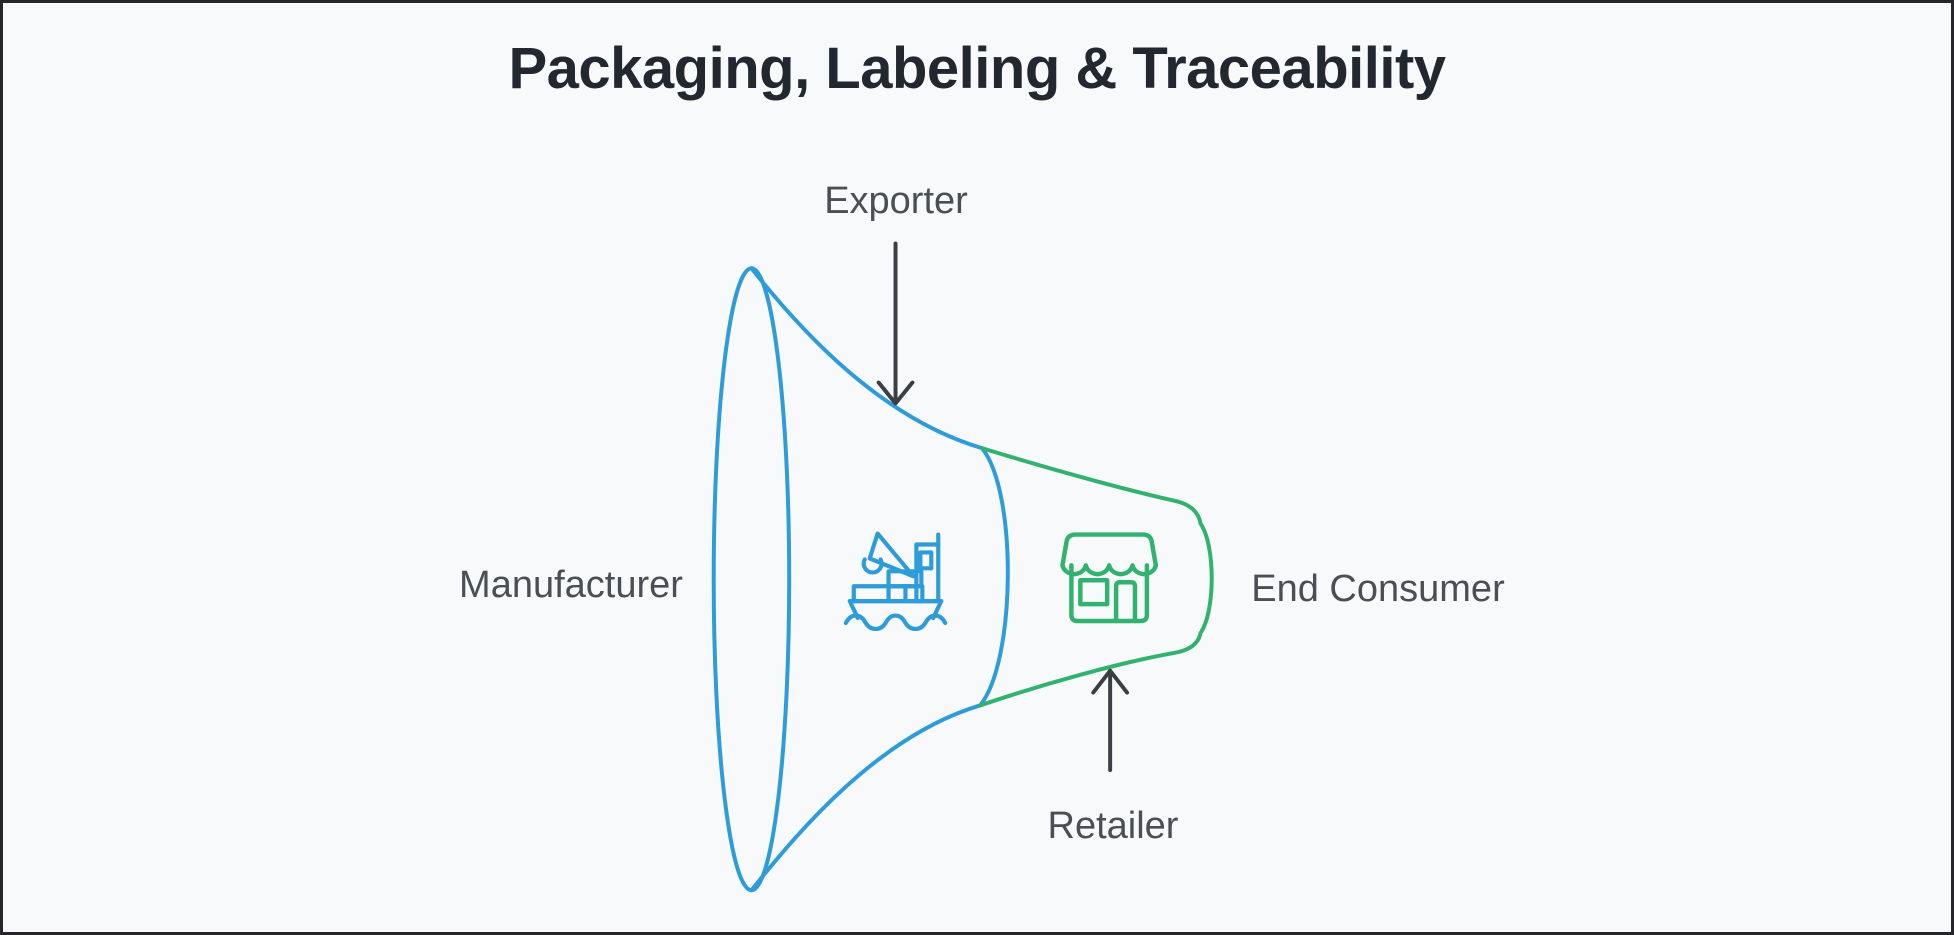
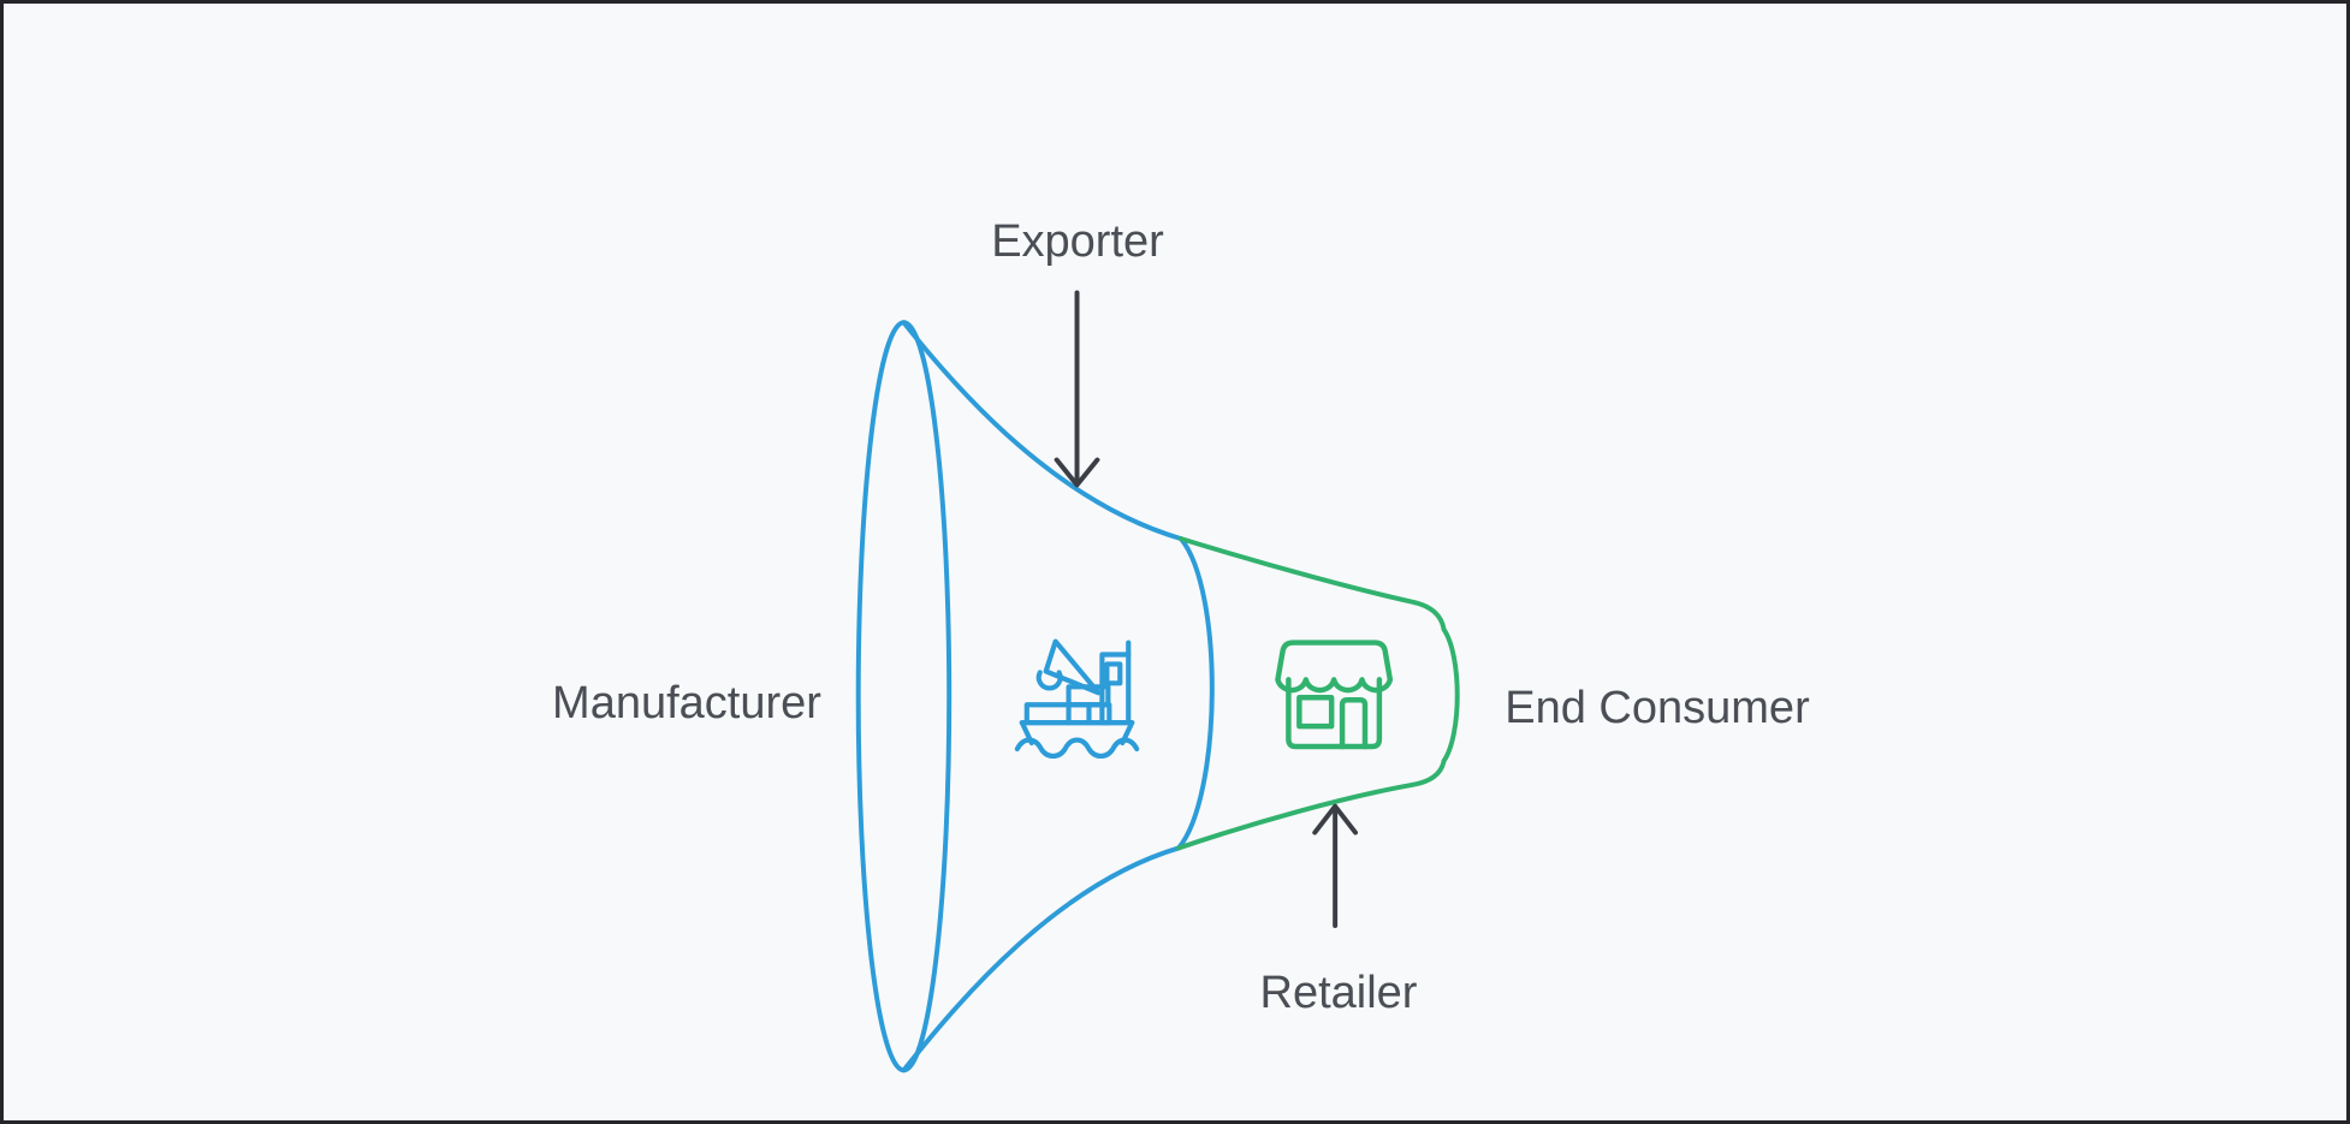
- Packaging, Labeling & Traceability
  Exporter
  Manufacturer
  End Consumer
  Retailer
